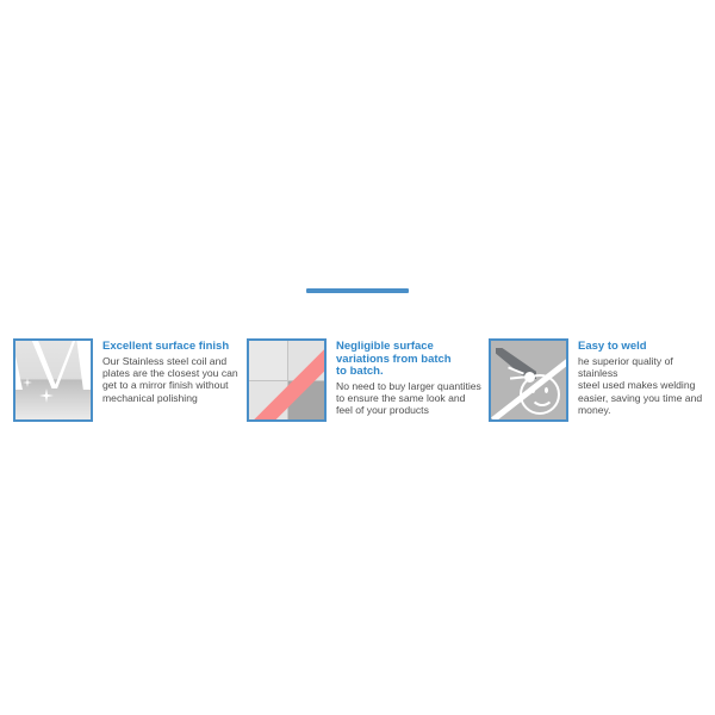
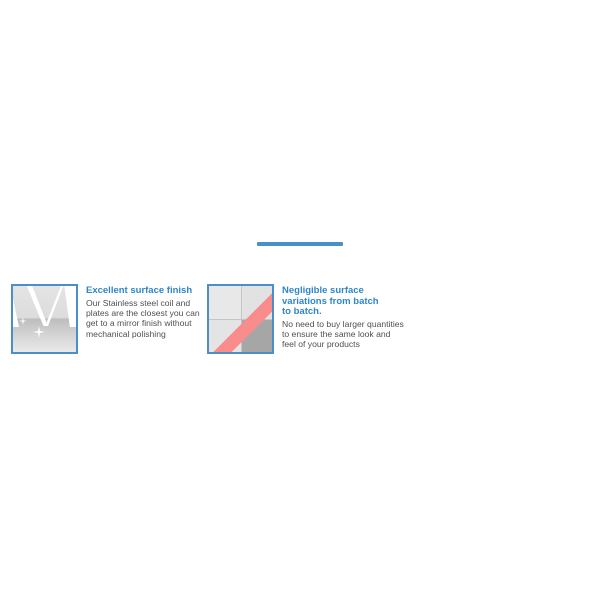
  Excellent surface finish
  Our Stainless steel coil and
  plates are the closest you can
  get to a mirror finish without
  mechanical polishing
  Negligible surface
  variations from batch
  to batch.
  No need to buy larger quantities
  to ensure the same look and
  feel of your products
- Easy to weld
- he superior quality of stainless
- steel used makes welding
- easier, saving you time and
- money.
